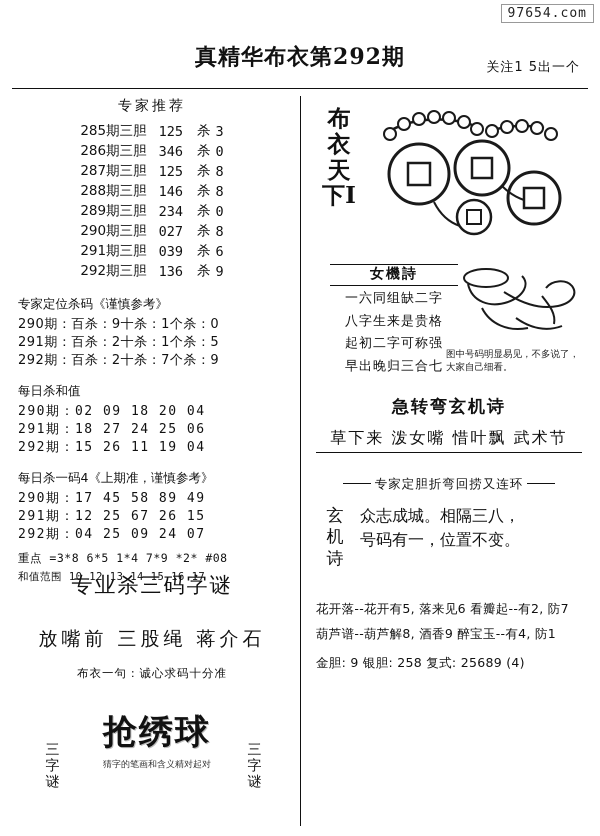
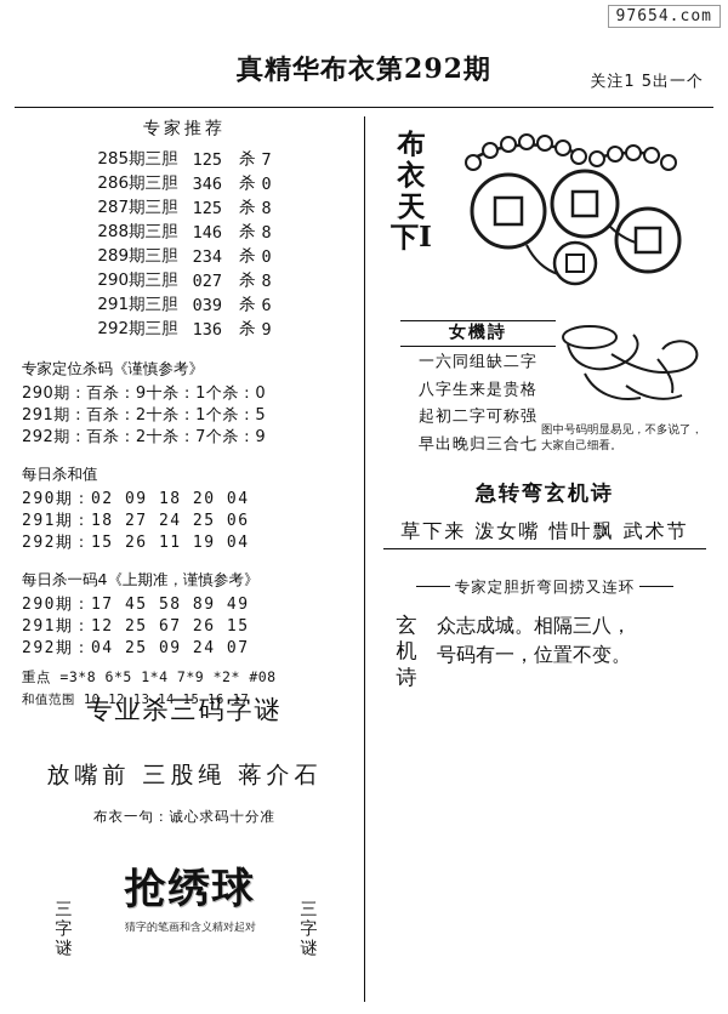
  97654.com
  真精华布衣第292期
  关注1 5出一个
  专家推荐
- 285期三胆	125	杀	3
+ 285期三胆	125	杀	7
  286期三胆	346	杀	0
  287期三胆	125	杀	8
  288期三胆	146	杀	8
  289期三胆	234	杀	0
  290期三胆	027	杀	8
  291期三胆	039	杀	6
  292期三胆	136	杀	9
  专家定位杀码《谨慎参考》
  290期：百杀：9十杀：1个杀：0
  291期：百杀：2十杀：1个杀：5
  292期：百杀：2十杀：7个杀：9
  每日杀和值
  290期：02 09 18 20 04
  291期：18 27 24 25 06
  292期：15 26 11 19 04
  每日杀一码4《上期准，谨慎参考》
  290期：17 45 58 89 49
  291期：12 25 67 26 15
  292期：04 25 09 24 07
  重点 =3*8 6*5 1*4 7*9 *2* #08
  和值范围 10 12 13 14 15 16 17
  专业杀三码字谜
  放嘴前 三股绳 蒋介石
  布衣一句：诚心求码十分准
  三字谜
  三字谜
  抢绣球
  猜字的笔画和含义精对起对
  布衣天下Ⅰ
  女機詩
  一六同组缺二字
  八字生来是贵格
  起初二字可称强
  早出晚归三合七
  图中号码明显易见，不多说了，大家自己细看。
  急转弯玄机诗
  草下来 泼女嘴 惜叶飘 武术节
  专家定胆折弯回捞又连环
  玄机诗
  众志成城。相隔三八，
  号码有一，位置不变。
- 花开落--花开有5, 落来见6 看瓣起--有2, 防7
- 葫芦谱--葫芦解8, 酒香9 醉宝玉--有4, 防1
- 金胆: 9 银胆: 258 复式: 25689 (4)
